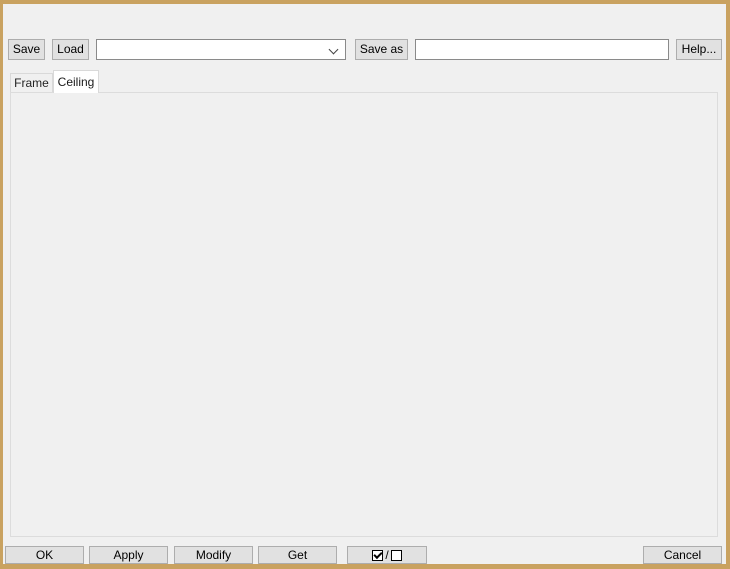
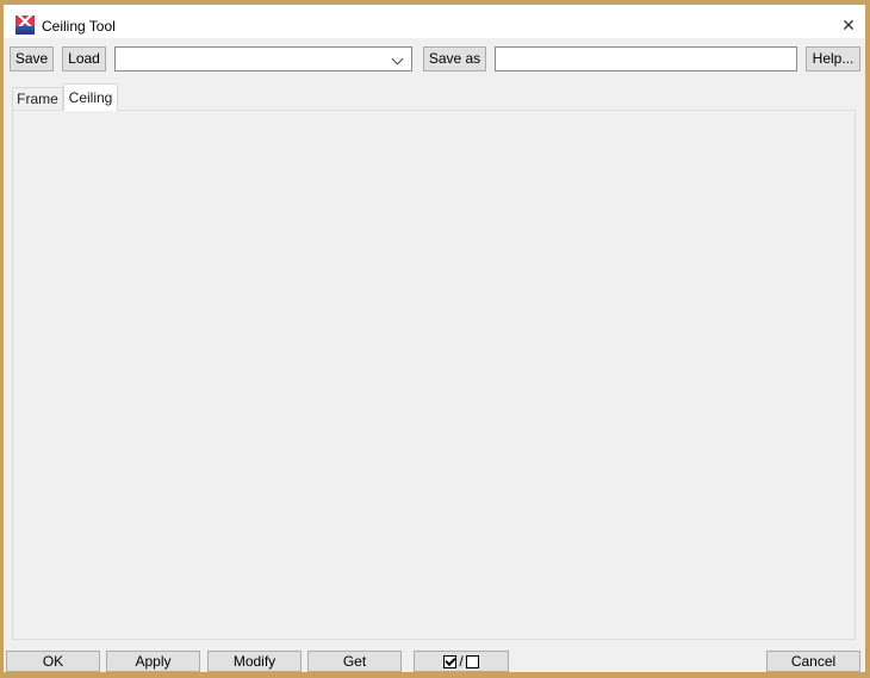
+ Ceiling Tool
+ ✕
  Save
  Load
  Save as
  Help...
  Frame
  Ceiling
  OK
  Apply
  Modify
  Get
  /
  Cancel
